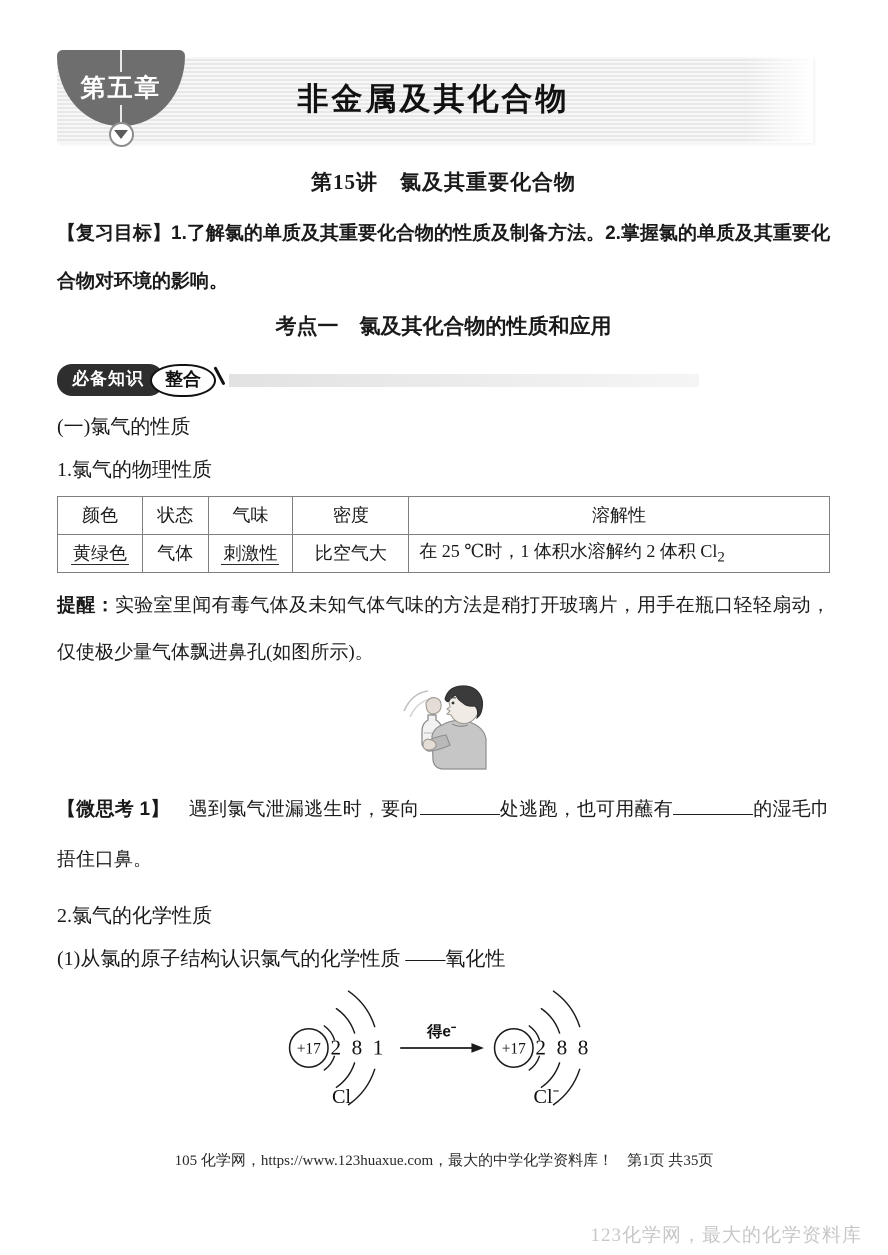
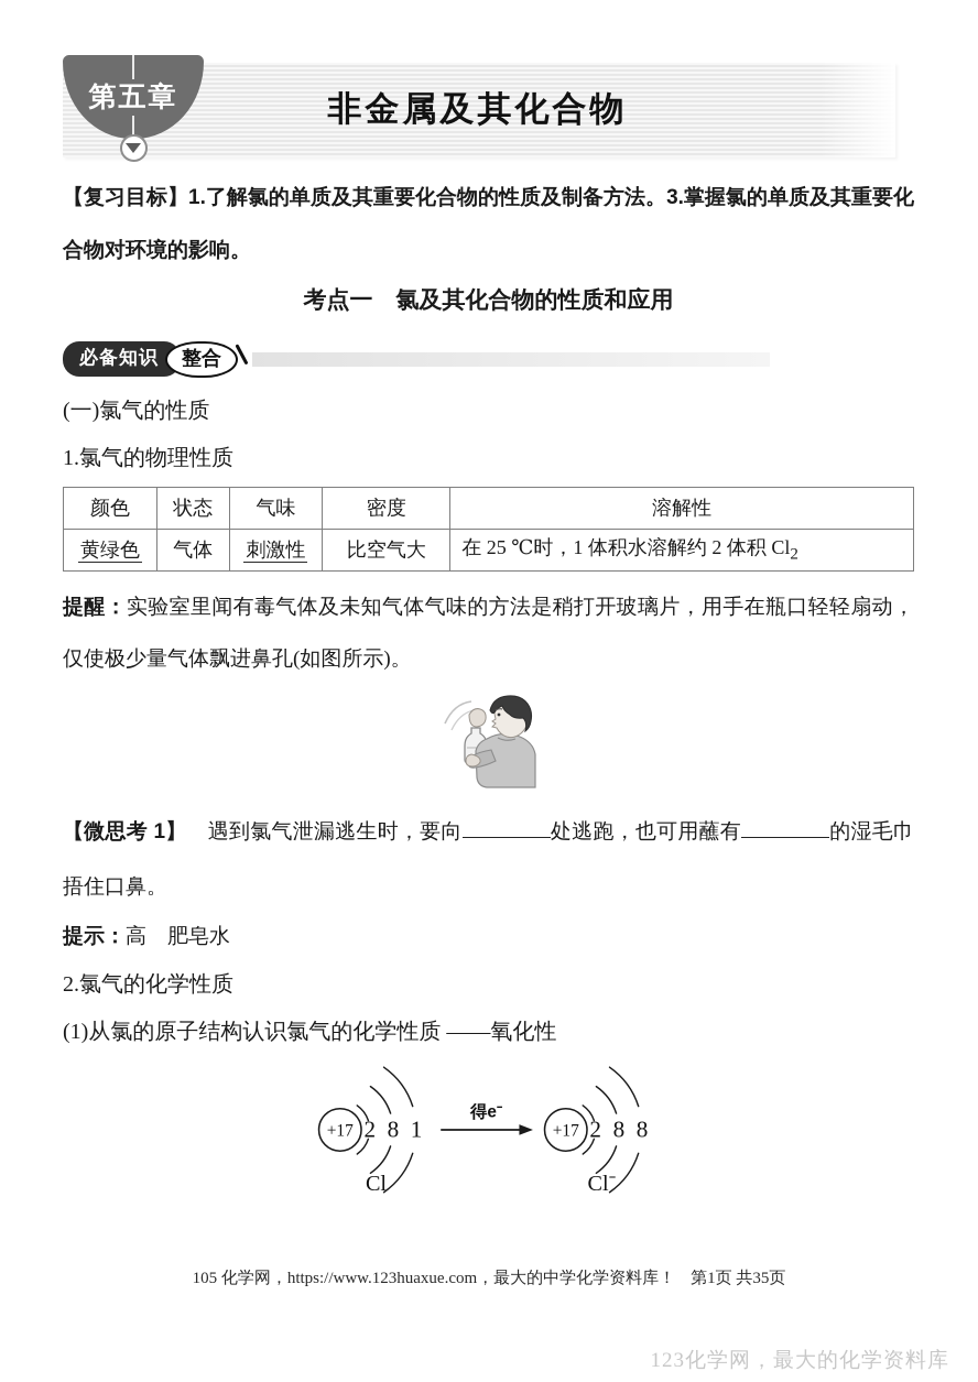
  非金属及其化合物
  第五章
- 第15讲 氯及其重要化合物
- 【复习目标】1.了解氯的单质及其重要化合物的性质及制备方法。2.掌握氯的单质及其重要化合物对环境的影响。
+ 【复习目标】1.了解氯的单质及其重要化合物的性质及制备方法。3.掌握氯的单质及其重要化合物对环境的影响。
  考点一 氯及其化合物的性质和应用
  必备知识
  整合
  (一)氯气的性质
  1.氯气的物理性质
  颜色	状态	气味	密度	溶解性
  黄绿色	气体	刺激性	比空气大	在 25 ℃时，1 体积水溶解约 2 体积 Cl2
  提醒：实验室里闻有毒气体及未知气体气味的方法是稍打开玻璃片，用手在瓶口轻轻扇动，仅使极少量气体飘进鼻孔(如图所示)。
  【微思考 1】 遇到氯气泄漏逃生时，要向 处逃跑，也可用蘸有 的湿毛巾捂住口鼻。
+ 提示：高 肥皂水
  2.氯气的化学性质
  (1)从氯的原子结构认识氯气的化学性质 ——氧化性
  +17
  2
  8
  1
  Cl
  得e⁻
  +17
  2
  8
  8
  Cl⁻
  105 化学网，https://www.123huaxue.com，最大的中学化学资料库！ 第1页 共35页
  123化学网，最大的化学资料库
